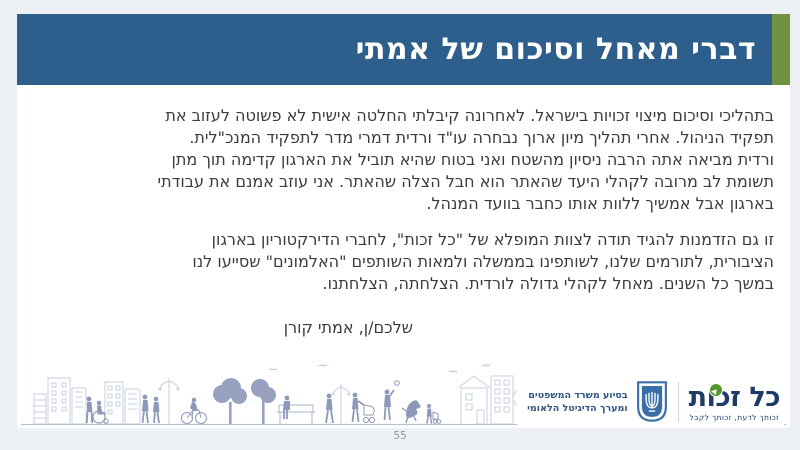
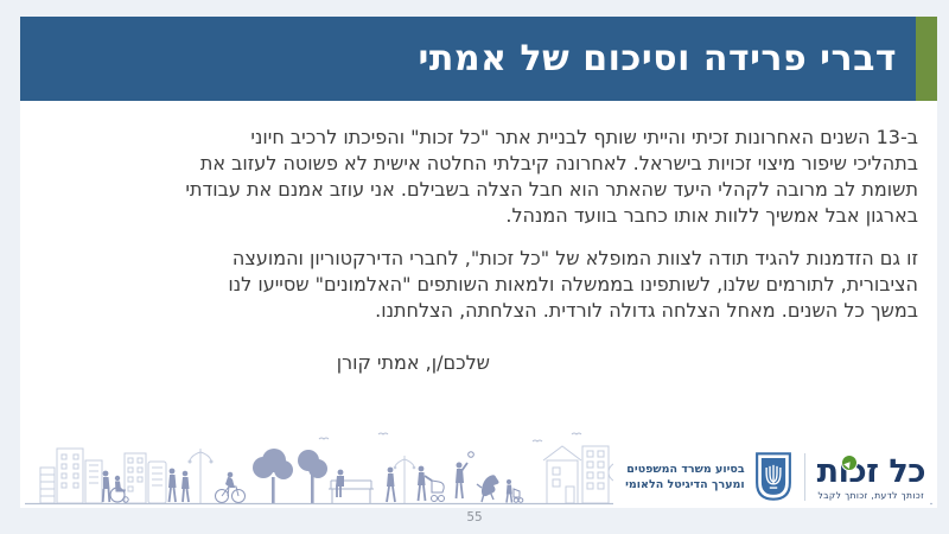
- דברי מאחל וסיכום של אמתי
+ דברי פרידה וסיכום של אמתי
+ ב-13 השנים האחרונות זכיתי והייתי שותף לבניית אתר "כל זכות" והפיכתו לרכיב חיוני
- בתהליכי וסיכום מיצוי זכויות בישראל. לאחרונה קיבלתי החלטה אישית לא פשוטה לעזוב את
+ בתהליכי שיפור מיצוי זכויות בישראל. לאחרונה קיבלתי החלטה אישית לא פשוטה לעזוב את
- תפקיד הניהול. אחרי תהליך מיון ארוך נבחרה עו"ד ורדית דמרי מדר לתפקיד המנכ"לית.
- ורדית מביאה אתה הרבה ניסיון מהשטח ואני בטוח שהיא תוביל את הארגון קדימה תוך מתן
- תשומת לב מרובה לקהלי היעד שהאתר הוא חבל הצלה שהאתר. אני עוזב אמנם את עבודתי
+ תשומת לב מרובה לקהלי היעד שהאתר הוא חבל הצלה בשבילם. אני עוזב אמנם את עבודתי
  בארגון אבל אמשיך ללוות אותו כחבר בוועד המנהל.
- זו גם הזדמנות להגיד תודה לצוות המופלא של "כל זכות", לחברי הדירקטוריון בארגון
+ זו גם הזדמנות להגיד תודה לצוות המופלא של "כל זכות", לחברי הדירקטוריון והמועצה
  הציבורית, לתורמים שלנו, לשותפינו בממשלה ולמאות השותפים "האלמונים" שסייעו לנו
- במשך כל השנים. מאחל לקהלי גדולה לורדית. הצלחתה, הצלחתנו.
+ במשך כל השנים. מאחל הצלחה גדולה לורדית. הצלחתה, הצלחתנו.
  שלכם/ן, אמתי קורן
  כל זכות
  זכותך לדעת, זכותך לקבל
  בסיוע משרד המשפטים
  ומערך הדיגיטל הלאומי
  55
